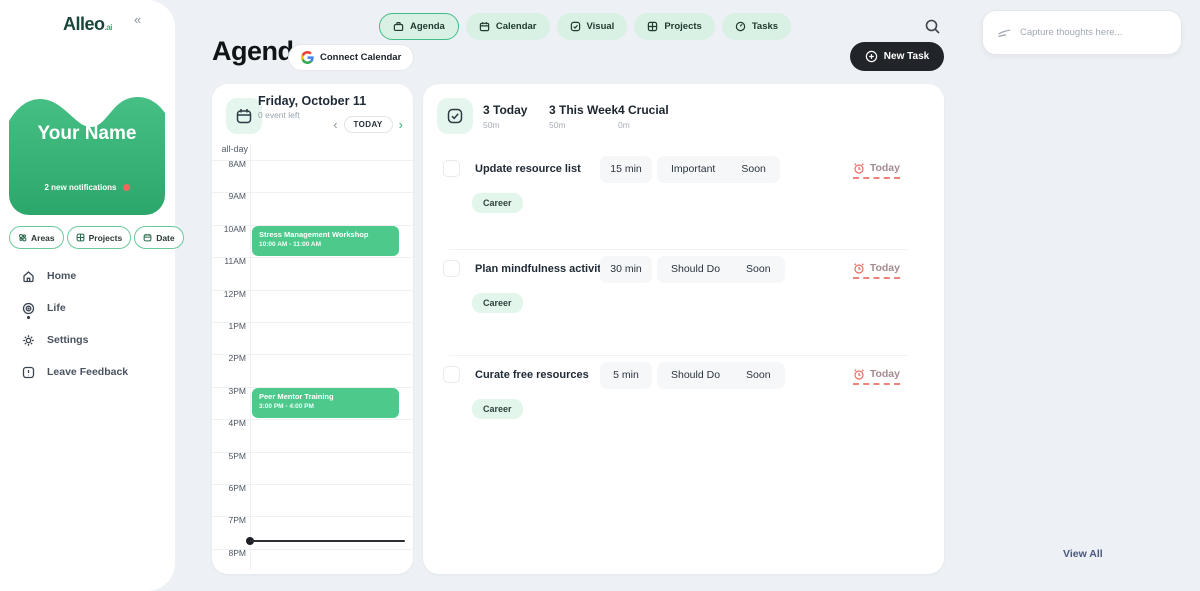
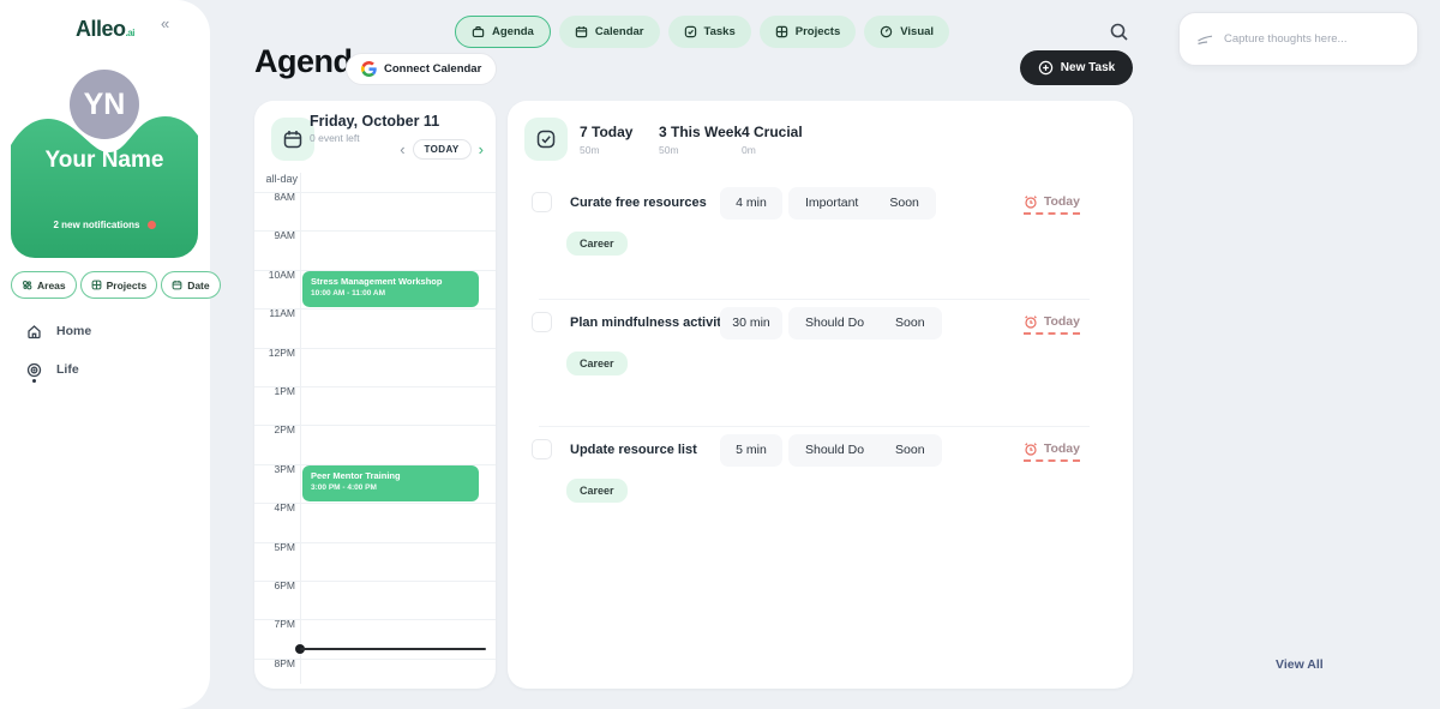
  Alleo.ai
  «
+ YN
  Your Name
  2 new notifications
  Areas
  Projects
  Date
  Home
  Life
- Settings
- Leave Feedback
  Agenda
  Calendar
- Visual
+ Tasks
  Projects
- Tasks
+ Visual
  Capture thoughts here...
  Agend
  Connect Calendar
  New Task
  Friday, October 11
  0 event left
  ‹
  TODAY
  ›
  all-day
  8AM
  9AM
  10AM
  11AM
  12PM
  1PM
  2PM
  3PM
  4PM
  5PM
  6PM
  7PM
  8PM
  Stress Management Workshop
  Peer Mentor Training
- 3 Today
+ 7 Today
  50m
  3 This Week
  50m
  4 Crucial
  0m
- Update resource list
+ Curate free resources
- 15 min
+ 4 min
  Important
  Soon
  Today
  Career
  Plan mindfulness activi
  30 min
  Should Do
  Soon
  Today
  Career
- Curate free resources
+ Update resource list
  5 min
  Should Do
  Soon
  Today
  Career
  View All
